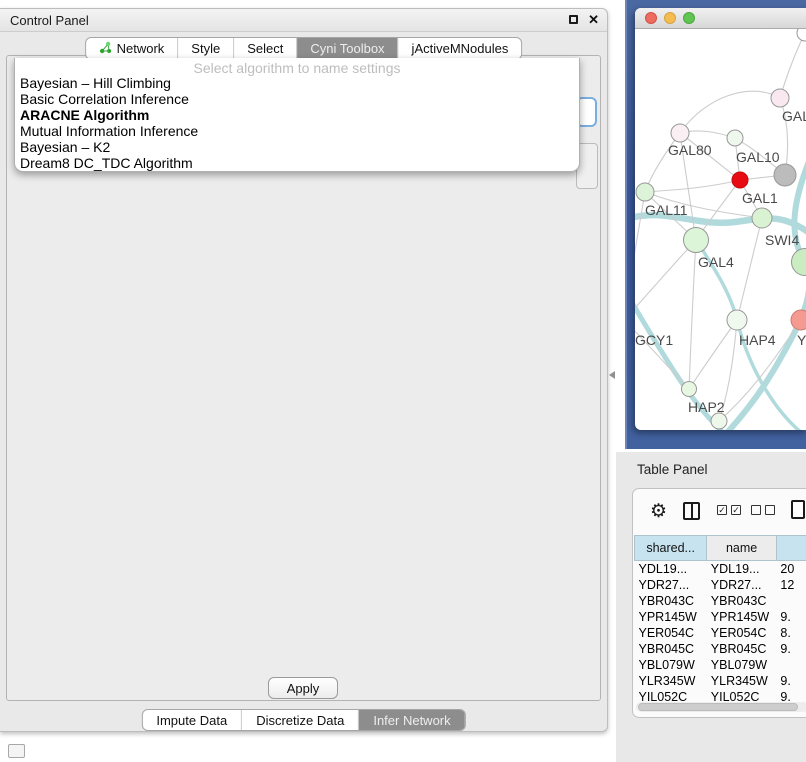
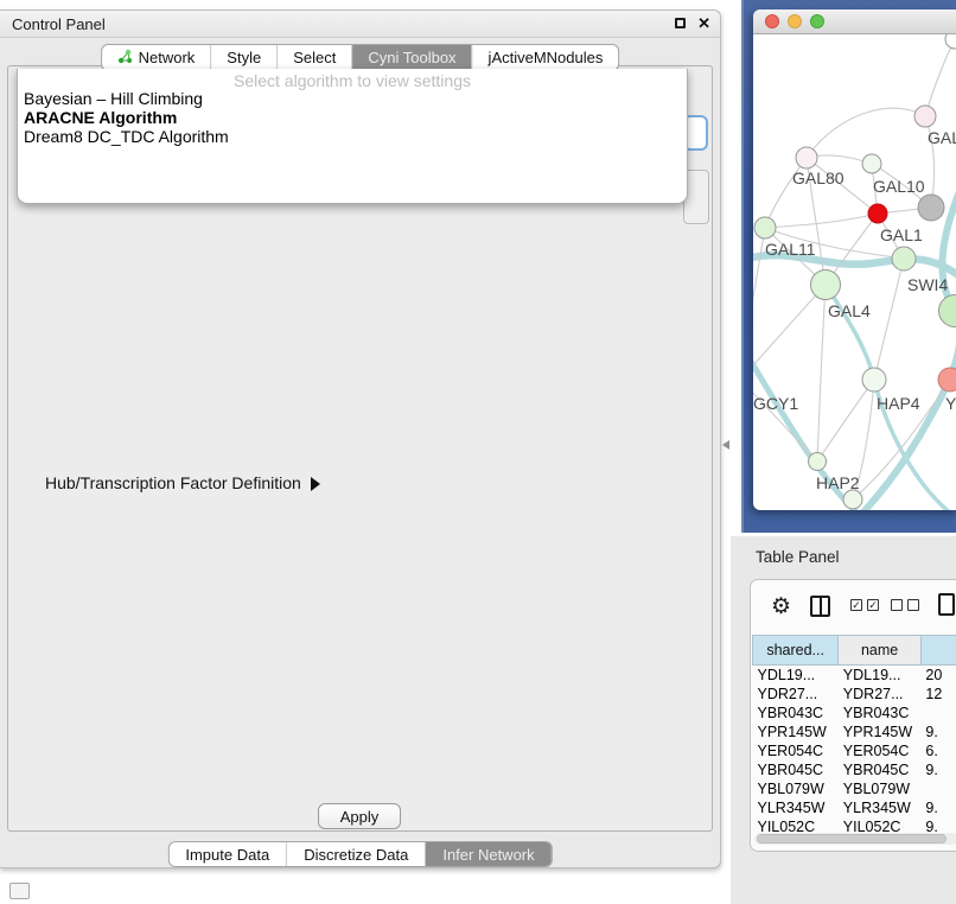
  Control Panel
  ✕
  Network
  Style
  Select
  Cyni Toolbox
  jActiveMNodules
- Select algorithm to name settings
+ Select algorithm to view settings
  Bayesian – Hill Climbing
- Basic Correlation Inference
  ARACNE Algorithm
- Mutual Information Inference
- Bayesian – K2
  Dream8 DC_TDC Algorithm
+ Hub/Transcription Factor Definition
  Apply
  Impute Data
  Discretize Data
  Infer Network
  GAL80
  GAL10
  GAL1
  GAL11
  SWI4
  GAL4
  GCY1
  HAP4
  Y
  HAP2
  Table Panel
  ⚙
  ✓
  ✓
  shared...	name
  YDL19...	YDL19...	20
  YDR27...	YDR27...	12
  YBR043C	YBR043C
  YPR145W	YPR145W	9.
- YER054C	YER054C	8.
+ YER054C	YER054C	6.
  YBR045C	YBR045C	9.
  YBL079W	YBL079W
  YLR345W	YLR345W	9.
  YIL052C	YIL052C	9.
